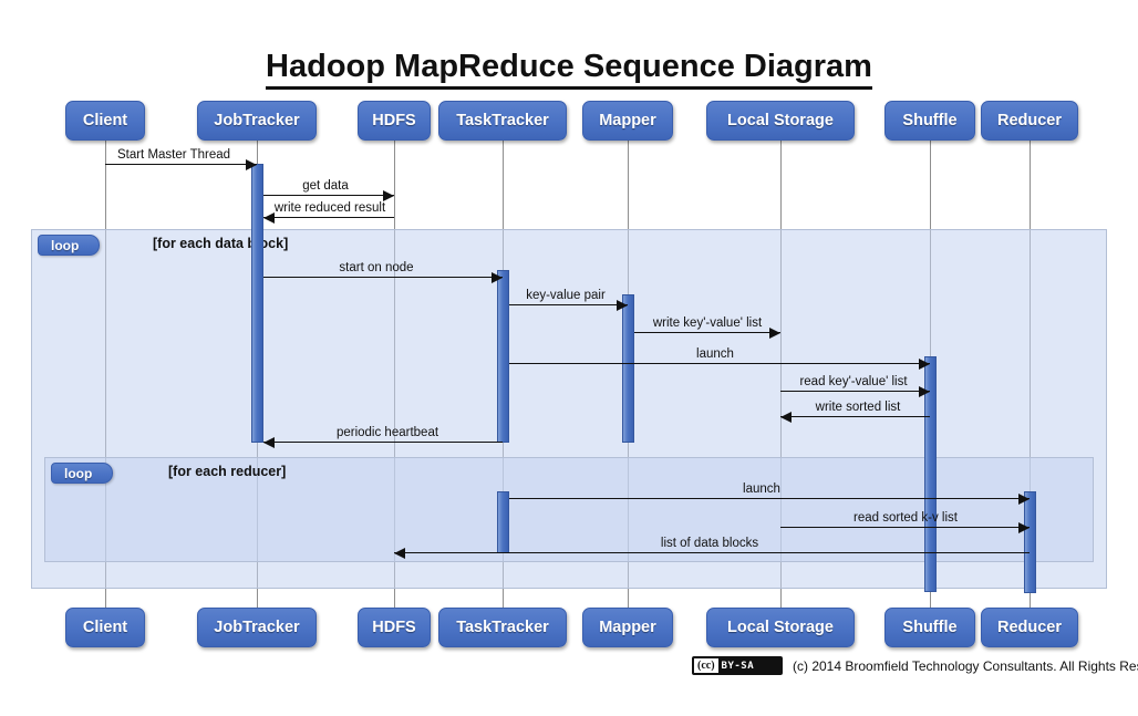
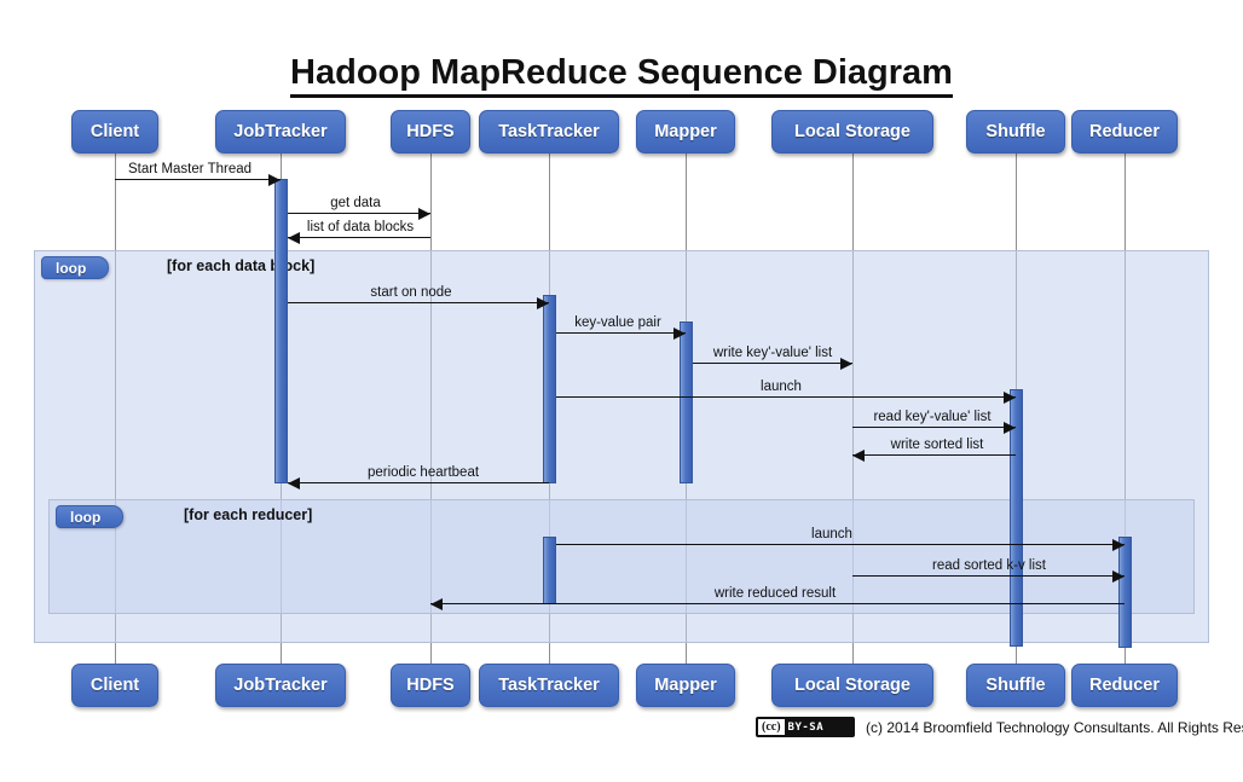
  Hadoop MapReduce Sequence Diagram
  loop
  [for each dataock]
  loop
  [for each reducer]
  Start Master Thread
  get data
- write reduced result
+ list of data blocks
  start on node
  key-value pair
  write key'-value' list
  launch
  read key'-value' list
  write sorted list
  periodic heartbeat
  launch
  read sorted k-v list
- list of data blocks
+ write reduced result
  Client
  Client
  JobTracker
  JobTracker
  HDFS
  HDFS
  TaskTracker
  TaskTracker
  Mapper
  Mapper
  Local Storage
  Local Storage
  Shuffle
  Shuffle
  Reducer
  Reducer
  (cc)
  BY-SA
  (c) 2014 Broomfield Technology Consultants. All Rights Re
